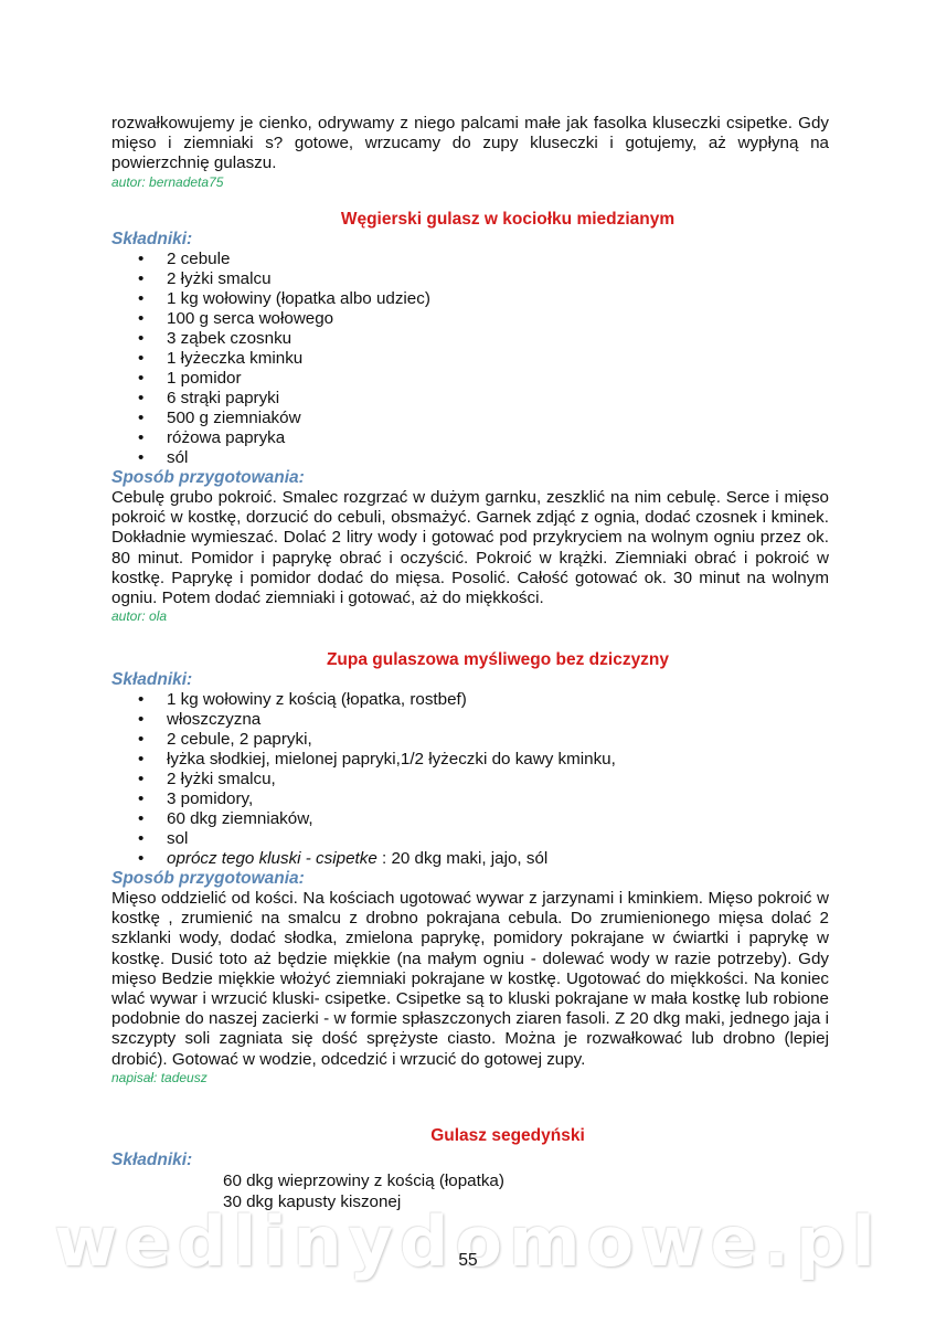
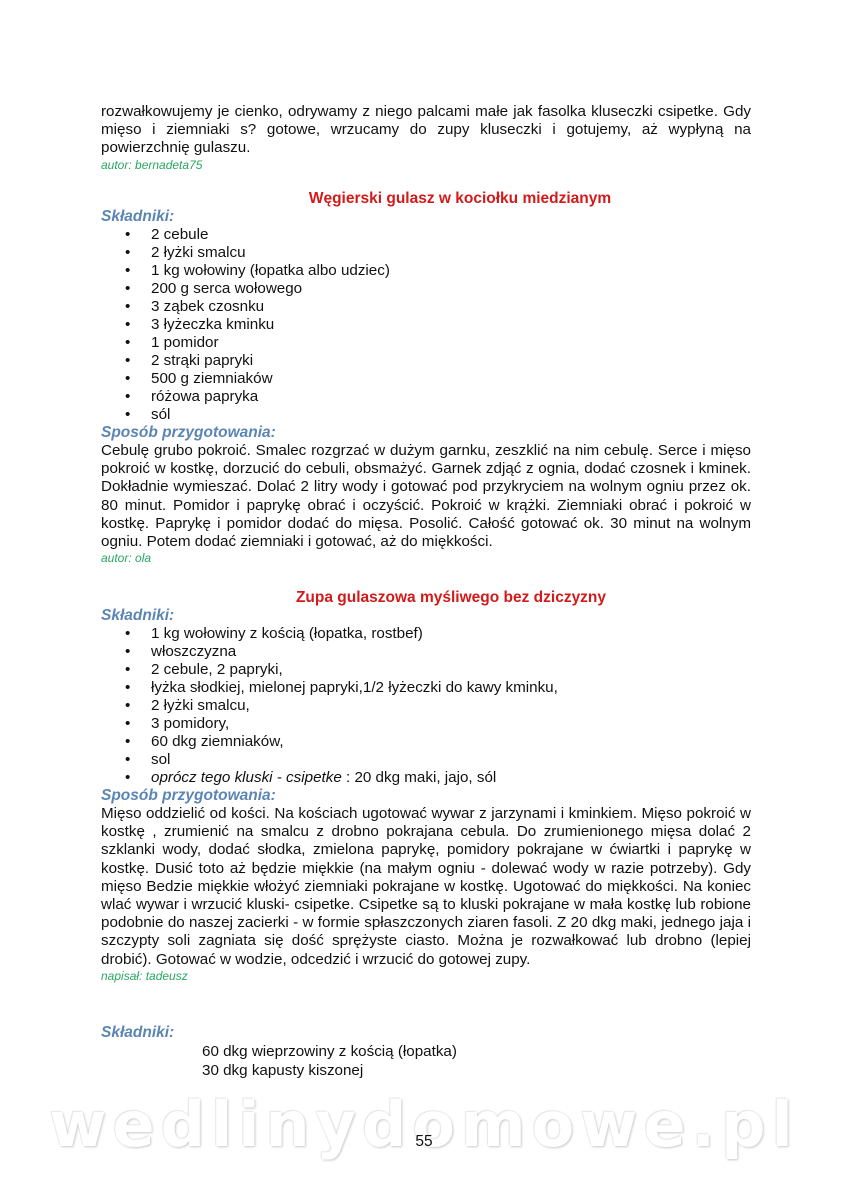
  rozwałkowujemy je cienko, odrywamy z niego palcami małe jak fasolka kluseczki csipetke. Gdy mięso i ziemniaki s? gotowe, wrzucamy do zupy kluseczki i gotujemy, aż wypłyną na powierzchnię gulaszu.
  autor: bernadeta75
  Węgierski gulasz w kociołku miedzianym
  Składniki:
  •
  2 cebule
  •
  2 łyżki smalcu
  •
  1 kg wołowiny (łopatka albo udziec)
  •
- 100 g serca wołowego
+ 200 g serca wołowego
  •
  3 ząbek czosnku
  •
- 1 łyżeczka kminku
+ 3 łyżeczka kminku
  •
  1 pomidor
  •
- 6 strąki papryki
+ 2 strąki papryki
  •
  500 g ziemniaków
  •
  różowa papryka
  •
  sól
  Sposób przygotowania:
  Cebulę grubo pokroić. Smalec rozgrzać w dużym garnku, zeszklić na nim cebulę. Serce i mięso pokroić w kostkę, dorzucić do cebuli, obsmażyć. Garnek zdjąć z ognia, dodać czosnek i kminek. Dokładnie wymieszać. Dolać 2 litry wody i gotować pod przykryciem na wolnym ogniu przez ok. 80 minut. Pomidor i paprykę obrać i oczyścić. Pokroić w krążki. Ziemniaki obrać i pokroić w kostkę. Paprykę i pomidor dodać do mięsa. Posolić. Całość gotować ok. 30 minut na wolnym ogniu. Potem dodać ziemniaki i gotować, aż do miękkości.
  autor: ola
  Zupa gulaszowa myśliwego bez dziczyzny
  Składniki:
  •
  1 kg wołowiny z kością (łopatka, rostbef)
  •
  włoszczyzna
  •
  2 cebule, 2 papryki,
  •
  łyżka słodkiej, mielonej papryki,1/2 łyżeczki do kawy kminku,
  •
  2 łyżki smalcu,
  •
  3 pomidory,
  •
  60 dkg ziemniaków,
  •
  sol
  •
  oprócz tego kluski - csipetke : 20 dkg maki, jajo, sól
  Sposób przygotowania:
  Mięso oddzielić od kości. Na kościach ugotować wywar z jarzynami i kminkiem. Mięso pokroić w kostkę , zrumienić na smalcu z drobno pokrajana cebula. Do zrumienionego mięsa dolać 2 szklanki wody, dodać słodka, zmielona paprykę, pomidory pokrajane w ćwiartki i paprykę w kostkę. Dusić toto aż będzie miękkie (na małym ogniu - dolewać wody w razie potrzeby). Gdy mięso Bedzie miękkie włożyć ziemniaki pokrajane w kostkę. Ugotować do miękkości. Na koniec wlać wywar i wrzucić kluski- csipetke. Csipetke są to kluski pokrajane w mała kostkę lub robione podobnie do naszej zacierki - w formie spłaszczonych ziaren fasoli. Z 20 dkg maki, jednego jaja i szczypty soli zagniata się dość sprężyste ciasto. Można je rozwałkować lub drobno (lepiej drobić). Gotować w wodzie, odcedzić i wrzucić do gotowej zupy.
  napisał: tadeusz
- Gulasz segedyński
  Składniki:
  60 dkg wieprzowiny z kością (łopatka)
  30 dkg kapusty kiszonej
  wedlinydomowe.pl
  55
